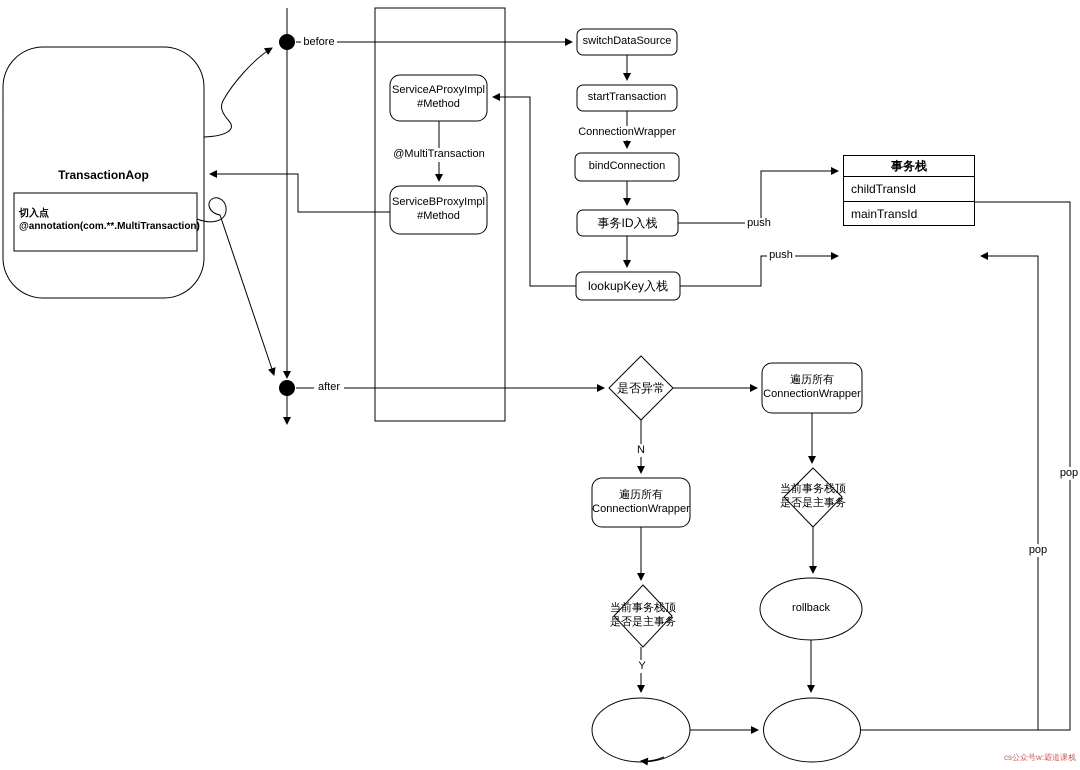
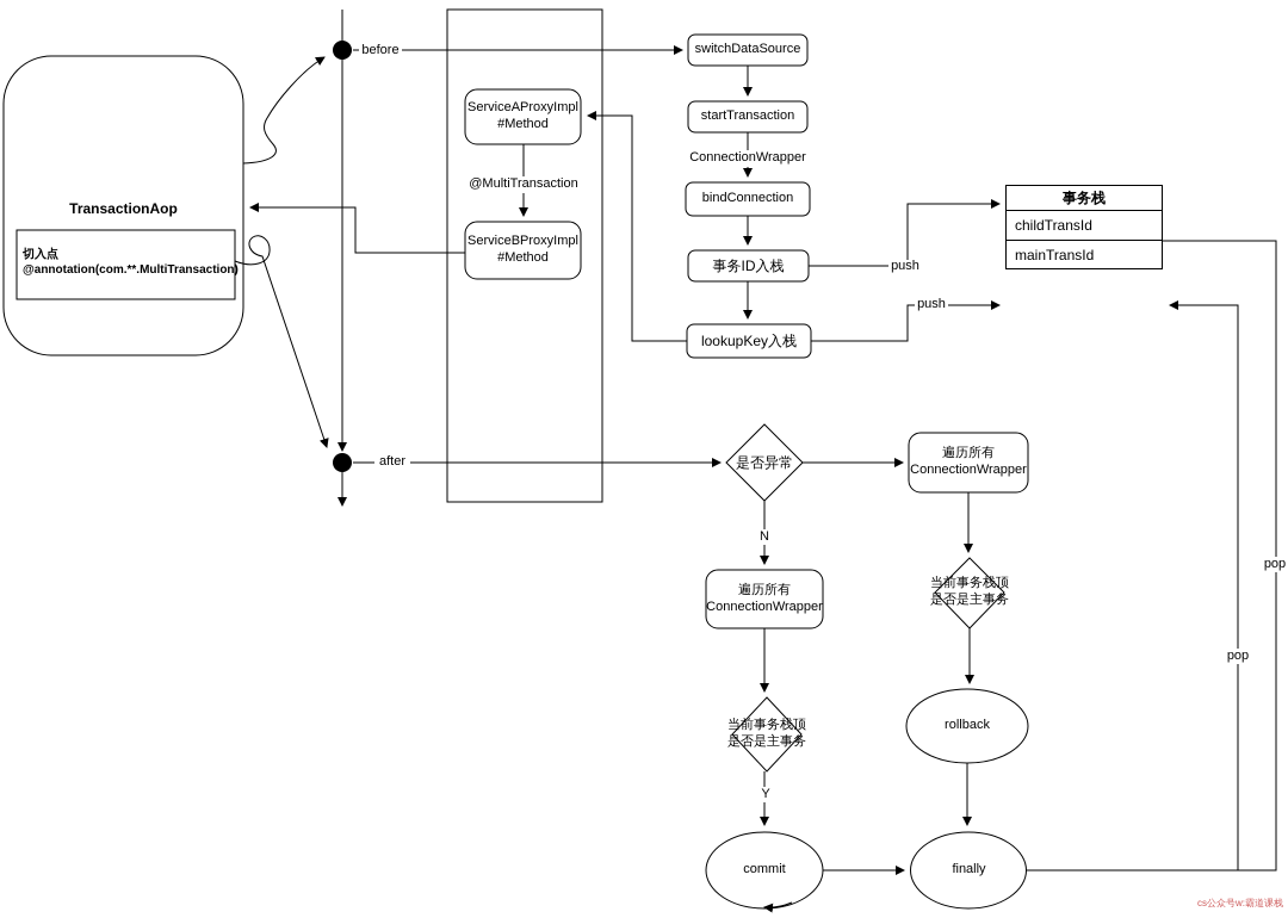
  TransactionAop
  切入点
  @annotation(com.**.MultiTransaction)
  before
  after
  ServiceAProxyImpl
  #Method
  @MultiTransaction
  ServiceBProxyImpl
  #Method
  switchDataSource
  startTransaction
  ConnectionWrapper
  bindConnection
  事务ID入栈
  lookupKey入栈
  push
  push
  pop
  pop
  事务栈
  childTransId
  mainTransId
  是否异常
  N
  遍历所有
  ConnectionWrapper
  遍历所有
  ConnectionWrapper
  当前事务栈顶
  是否是主事务
  当前事务栈顶
  是否是主事务
  Y
  rollback
+ commit
+ finally
  cs公众号w:霸道课栈
